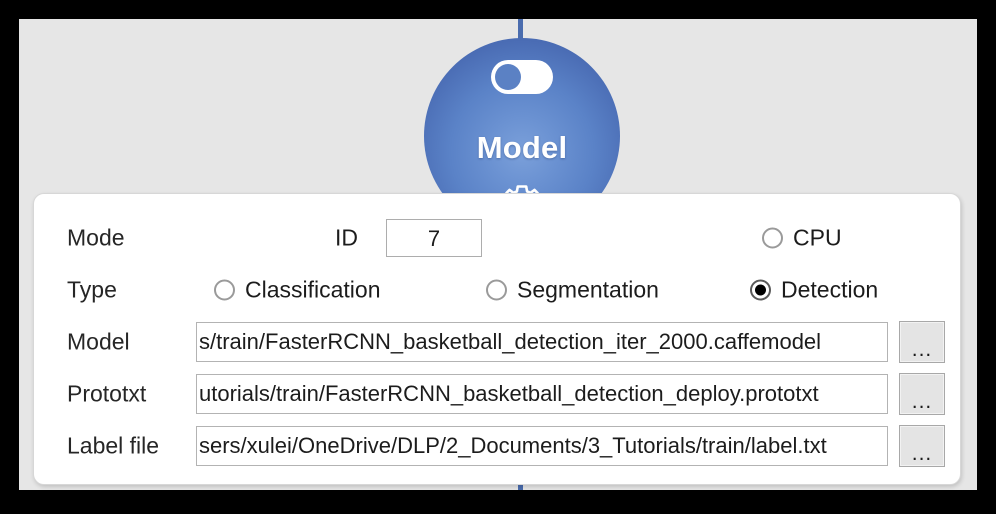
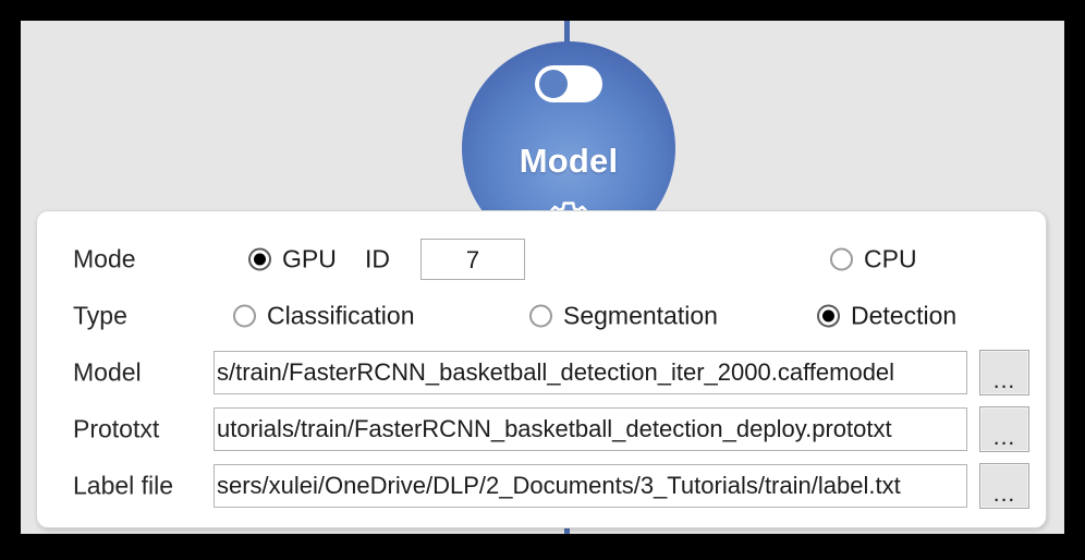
  Model
  Mode
+ GPU
  ID
  7
  CPU
  Type
  Classification
  Segmentation
  Detection
  Model
  s/train/FasterRCNN_basketball_detection_iter_2000.caffemodel
  ...
  Prototxt
  utorials/train/FasterRCNN_basketball_detection_deploy.prototxt
  ...
  Label file
  sers/xulei/OneDrive/DLP/2_Documents/3_Tutorials/train/label.txt
  ...
